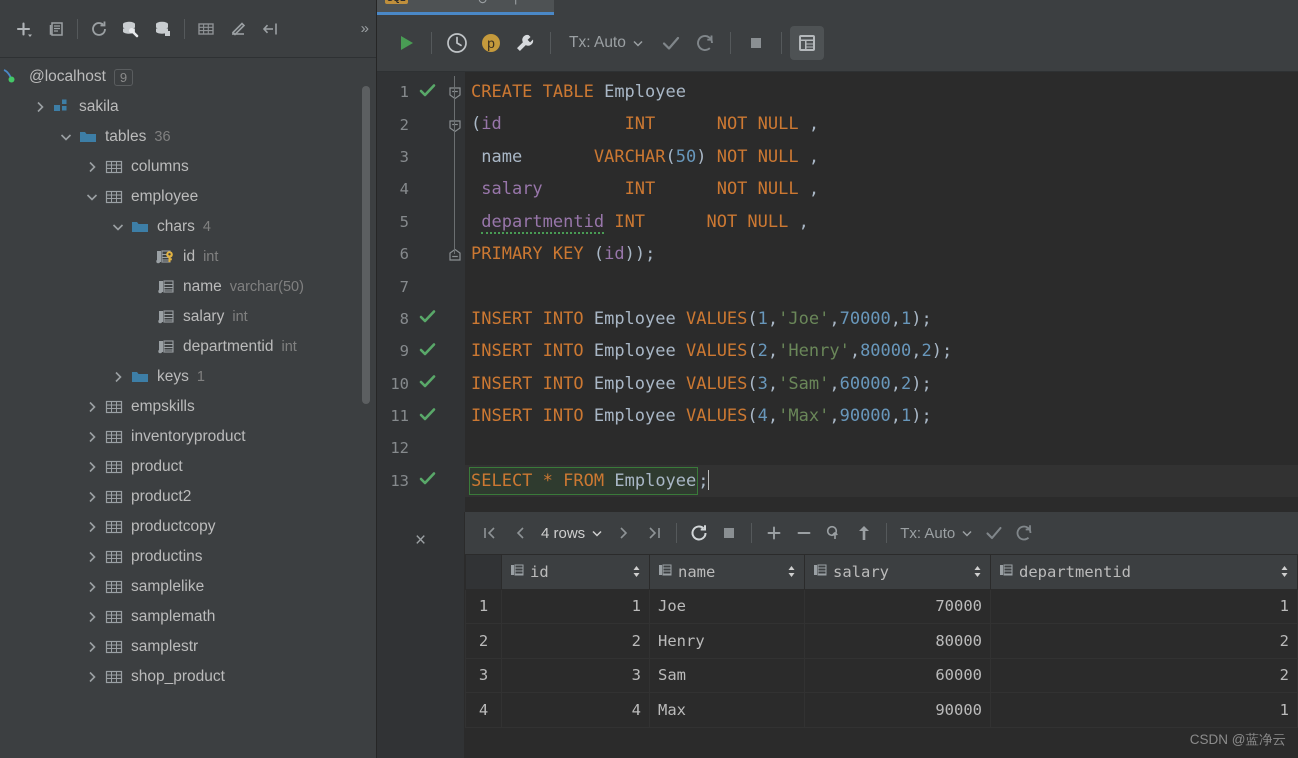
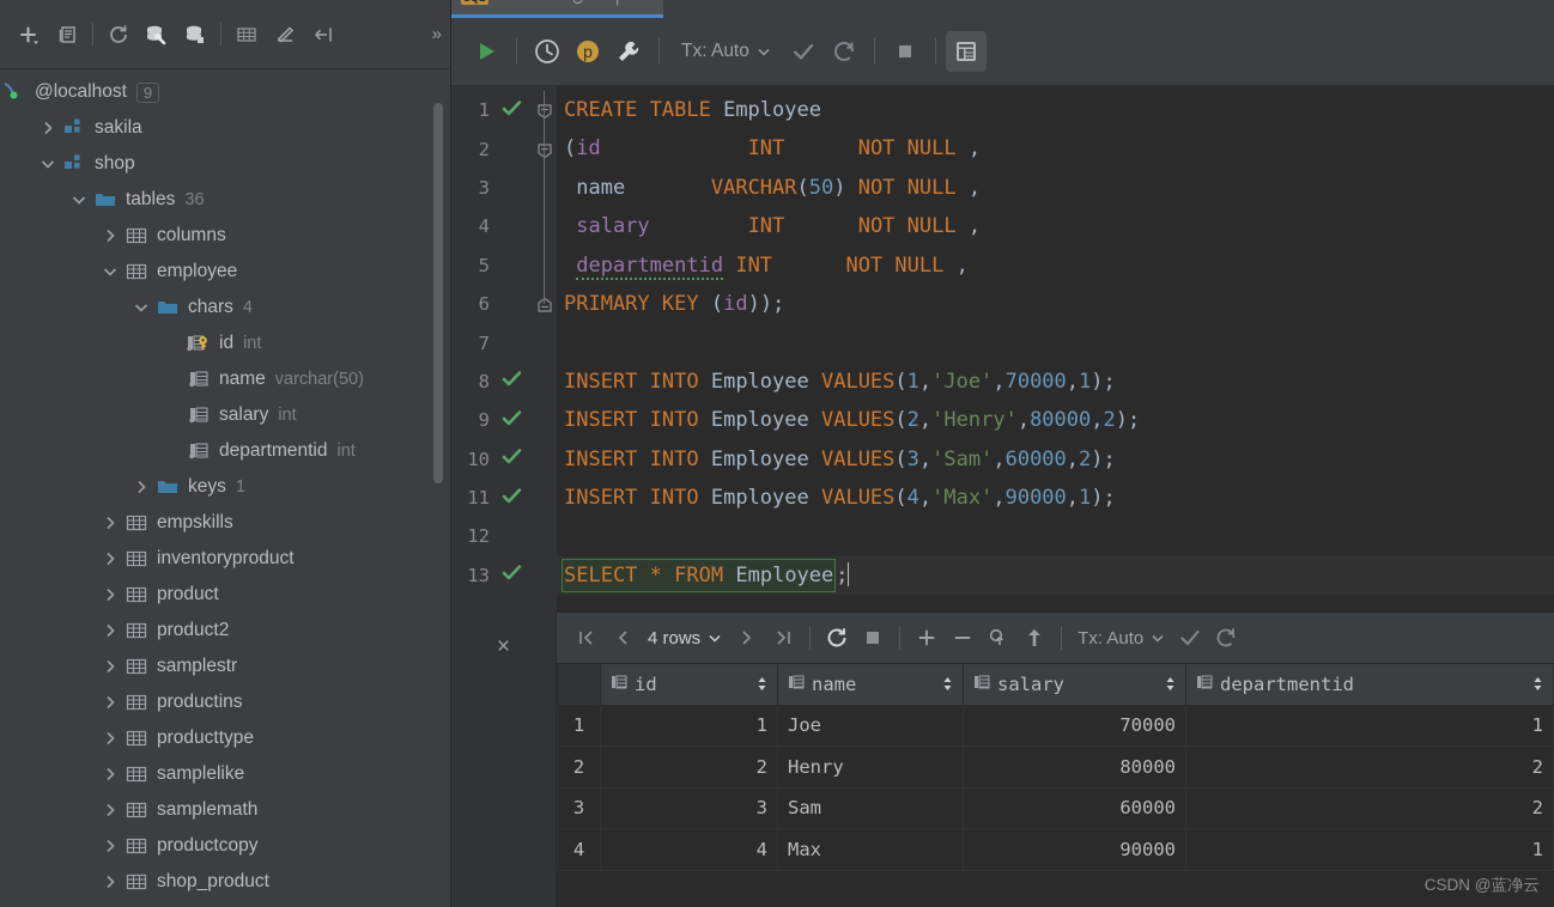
  »
  @localhost
  9
  sakila
+ shop
  tables
  36
  columns
  employee
  chars
  4
  id
  int
  name
  varchar(50)
  salary
  int
  departmentid
  int
  keys
  1
  empskills
  inventoryproduct
  product
  product2
- productcopy
+ samplestr
  productins
+ producttype
  samplelike
  samplemath
- samplestr
+ productcopy
  shop_product
  p
  Tx: Auto
  1
  2
  3
  4
  5
  6
  7
  8
  9
  10
  11
  12
  13
  CREATE TABLE Employee
  (id INT NOT NULL ,
  name VARCHAR(50) NOT NULL ,
  salary INT NOT NULL ,
  departmentid INT NOT NULL ,
  PRIMARY KEY (id));
  INSERT INTO Employee VALUES(1,'Joe',70000,1);
  INSERT INTO Employee VALUES(2,'Henry',80000,2);
  INSERT INTO Employee VALUES(3,'Sam',60000,2);
  INSERT INTO Employee VALUES(4,'Max',90000,1);
  SELECT * FROM Employee;
  ×
  4 rows
  Tx: Auto
  	id	name	salary	departmentid
  1	1	Joe	70000	1
  2	2	Henry	80000	2
  3	3	Sam	60000	2
  4	4	Max	90000	1
  CSDN @蓝净云
